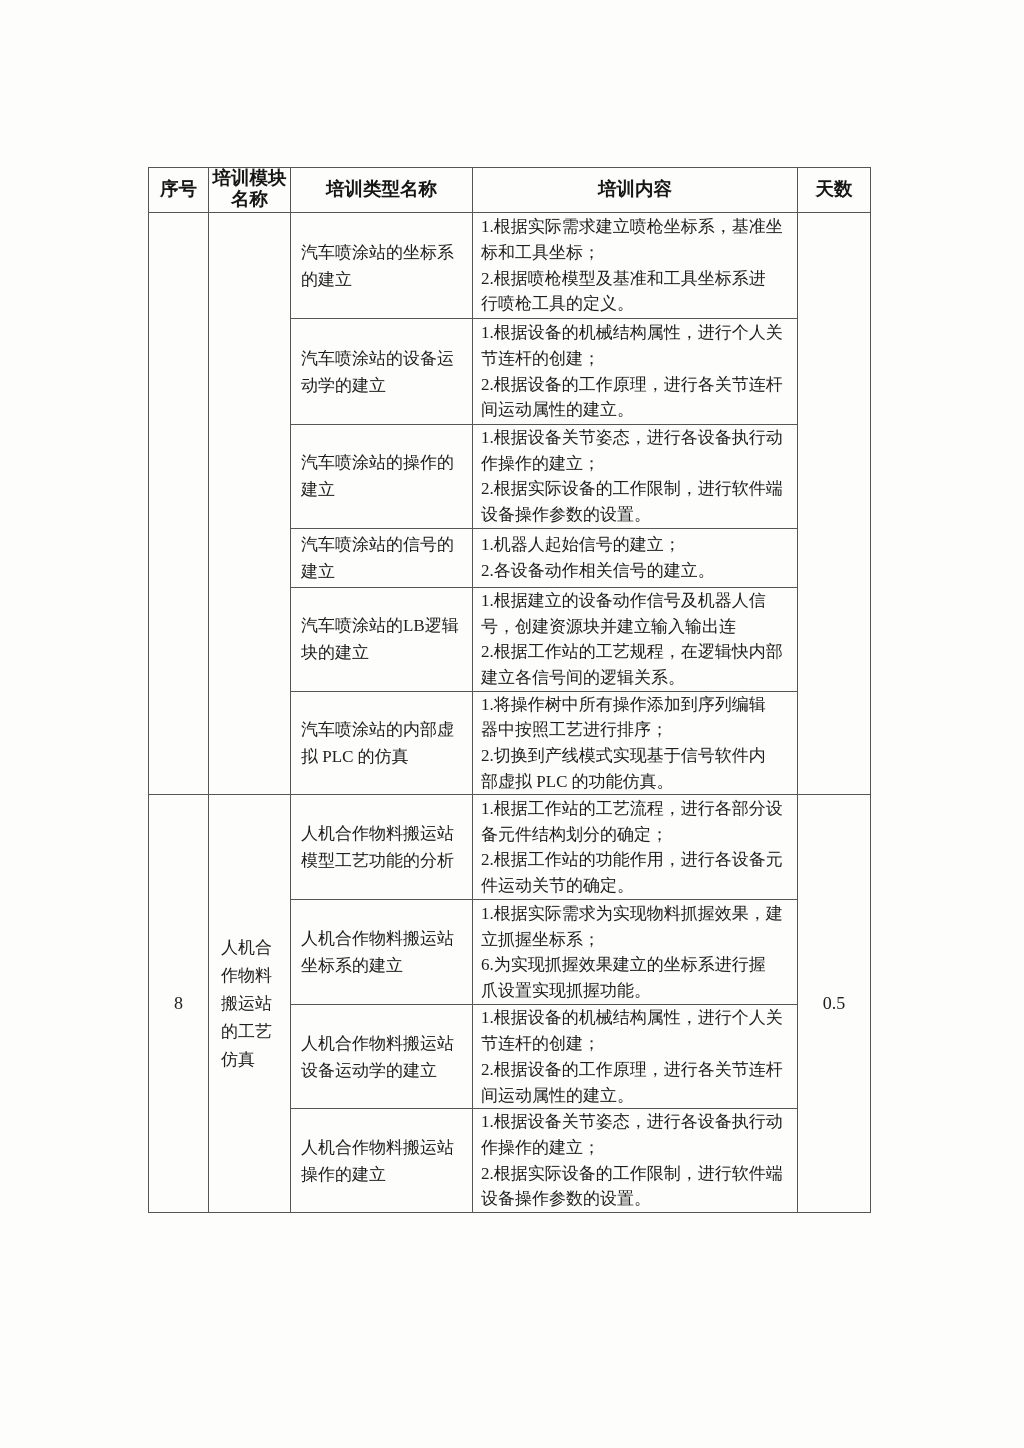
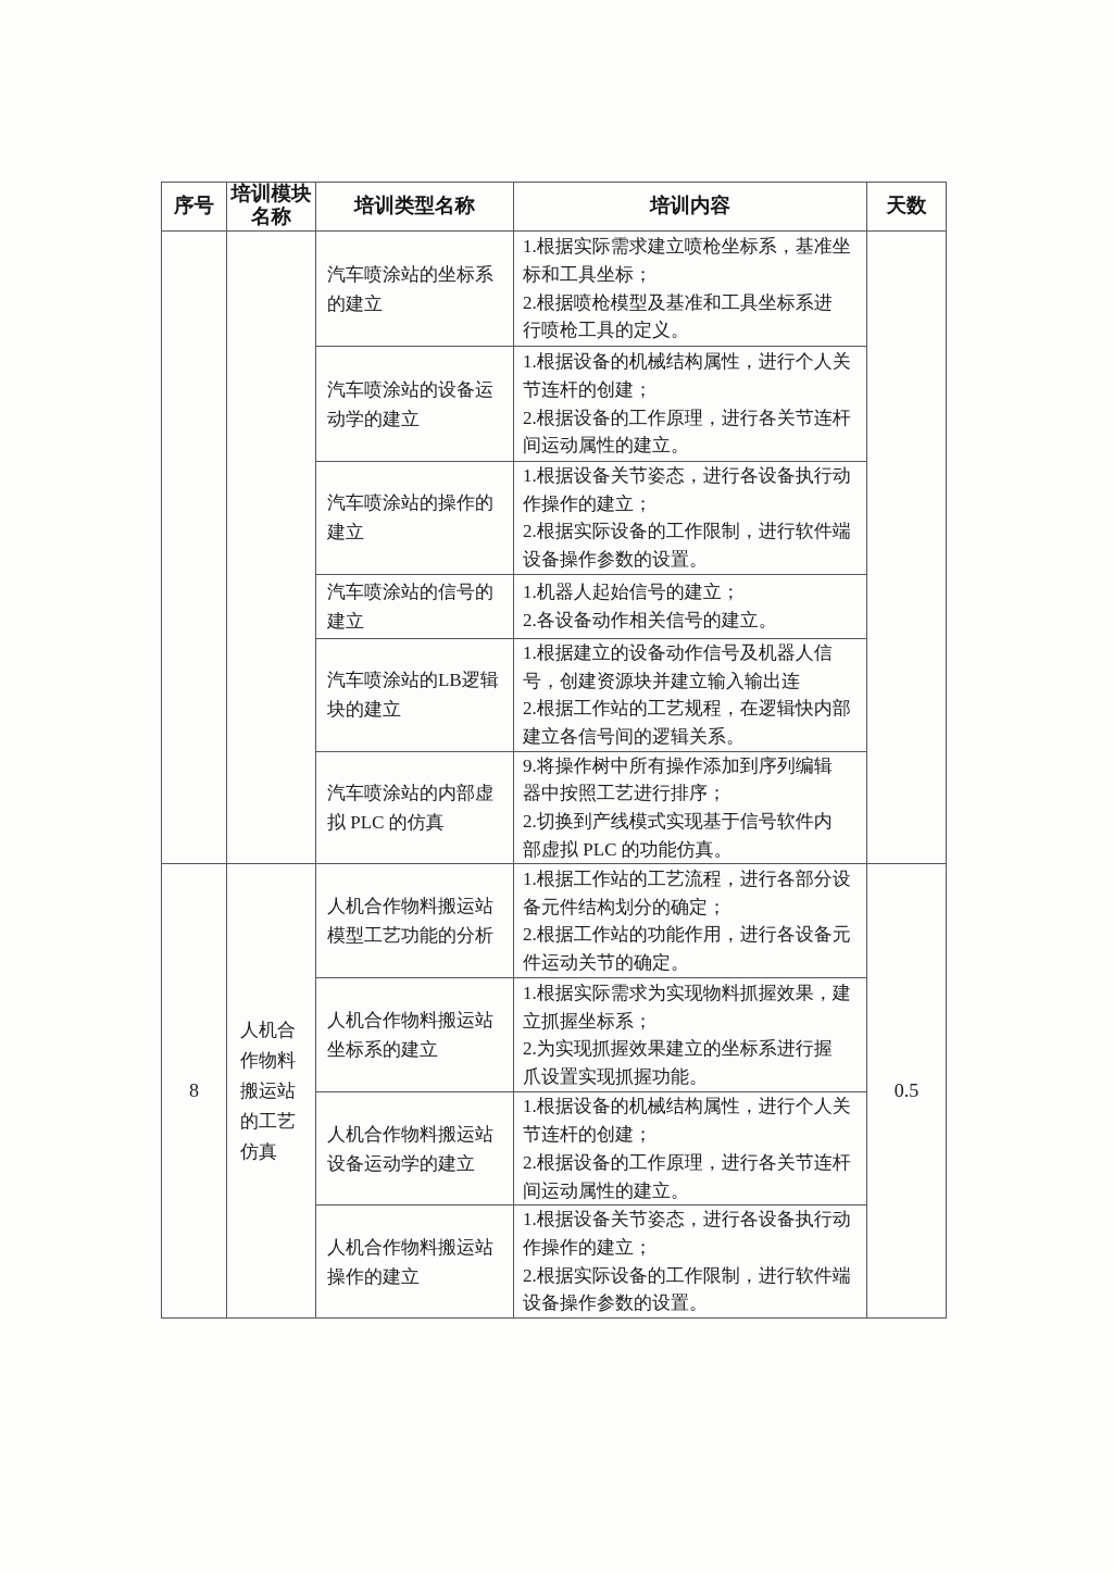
  序号	培训模块名称	培训类型名称	培训内容	天数
  		汽车喷涂站的坐标系 的建立	1.根据实际需求建立喷枪坐标系，基准坐 标和工具坐标； 2.根据喷枪模型及基准和工具坐标系进 行喷枪工具的定义。
  汽车喷涂站的设备运 动学的建立	1.根据设备的机械结构属性，进行个人关 节连杆的创建； 2.根据设备的工作原理，进行各关节连杆 间运动属性的建立。
  汽车喷涂站的操作的 建立	1.根据设备关节姿态，进行各设备执行动 作操作的建立； 2.根据实际设备的工作限制，进行软件端 设备操作参数的设置。
  汽车喷涂站的信号的 建立	1.机器人起始信号的建立； 2.各设备动作相关信号的建立。
  汽车喷涂站的LB逻辑 块的建立	1.根据建立的设备动作信号及机器人信 号，创建资源块并建立输入输出连 2.根据工作站的工艺规程，在逻辑快内部 建立各信号间的逻辑关系。
- 汽车喷涂站的内部虚 拟 PLC 的仿真	1.将操作树中所有操作添加到序列编辑 器中按照工艺进行排序； 2.切换到产线模式实现基于信号软件内 部虚拟 PLC 的功能仿真。
+ 汽车喷涂站的内部虚 拟 PLC 的仿真	9.将操作树中所有操作添加到序列编辑 器中按照工艺进行排序； 2.切换到产线模式实现基于信号软件内 部虚拟 PLC 的功能仿真。
  8	人机合作物料搬运站的工艺仿真	人机合作物料搬运站 模型工艺功能的分析	1.根据工作站的工艺流程，进行各部分设 备元件结构划分的确定； 2.根据工作站的功能作用，进行各设备元 件运动关节的确定。	0.5
- 人机合作物料搬运站 坐标系的建立	1.根据实际需求为实现物料抓握效果，建 立抓握坐标系； 6.为实现抓握效果建立的坐标系进行握 爪设置实现抓握功能。
+ 人机合作物料搬运站 坐标系的建立	1.根据实际需求为实现物料抓握效果，建 立抓握坐标系； 2.为实现抓握效果建立的坐标系进行握 爪设置实现抓握功能。
  人机合作物料搬运站 设备运动学的建立	1.根据设备的机械结构属性，进行个人关 节连杆的创建； 2.根据设备的工作原理，进行各关节连杆 间运动属性的建立。
  人机合作物料搬运站 操作的建立	1.根据设备关节姿态，进行各设备执行动 作操作的建立； 2.根据实际设备的工作限制，进行软件端 设备操作参数的设置。
